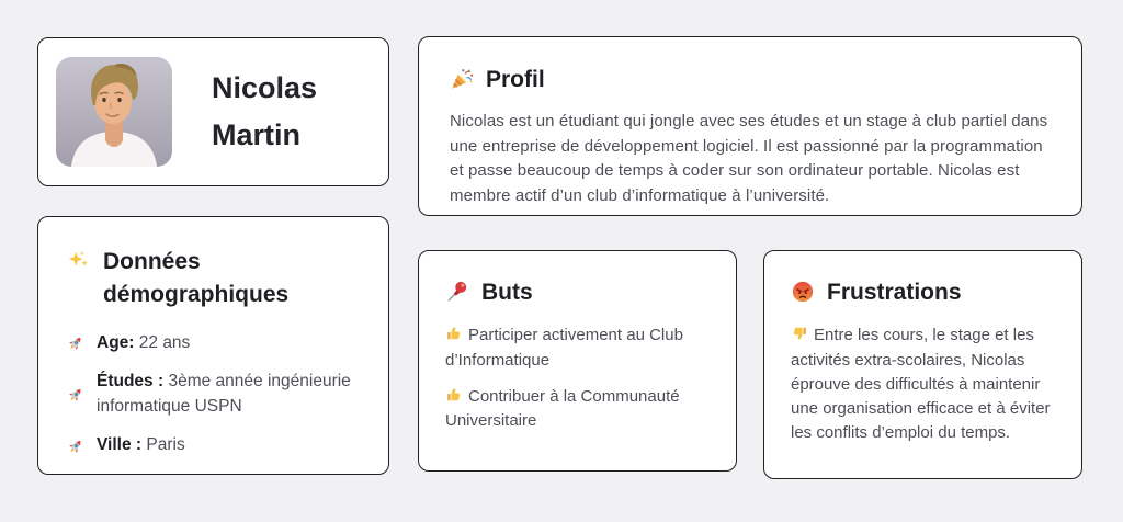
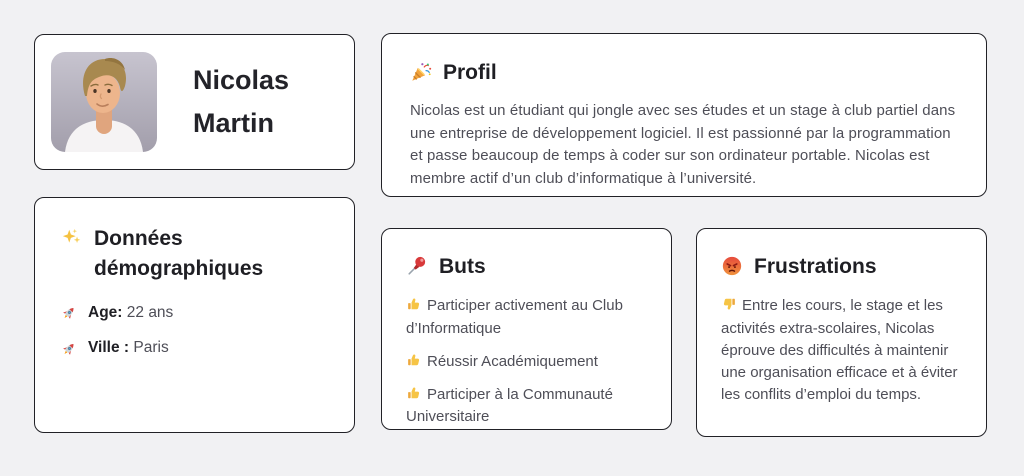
  Nicolas Martin
  Profil
  Nicolas est un étudiant qui jongle avec ses études et un stage à club partiel dans une entreprise de développement logiciel. Il est passionné par la programmation et passe beaucoup de temps à coder sur son ordinateur portable. Nicolas est membre actif d’un club d’informatique à l’université.
  Données démographiques
  Age: 22 ans
- Études : 3ème année ingénieurie informatique USPN
  Ville : Paris
  Buts
  Participer activement au Club d’Informatique
+ Réussir Académiquement
- Contribuer à la Communauté Universitaire
+ Participer à la Communauté Universitaire
  Frustrations
  Entre les cours, le stage et les activités extra-scolaires, Nicolas éprouve des difficultés à maintenir une organisation efficace et à éviter les conflits d’emploi du temps.
